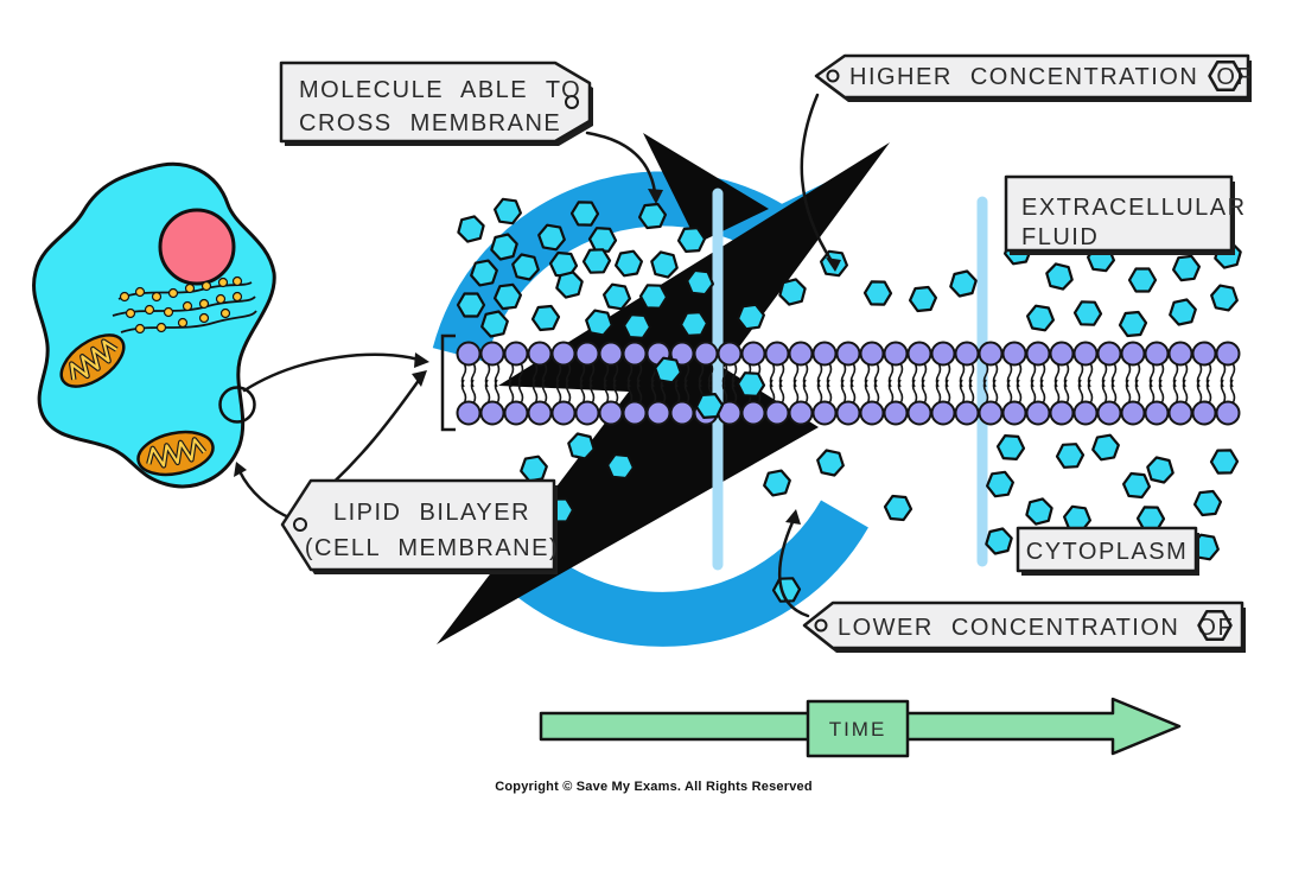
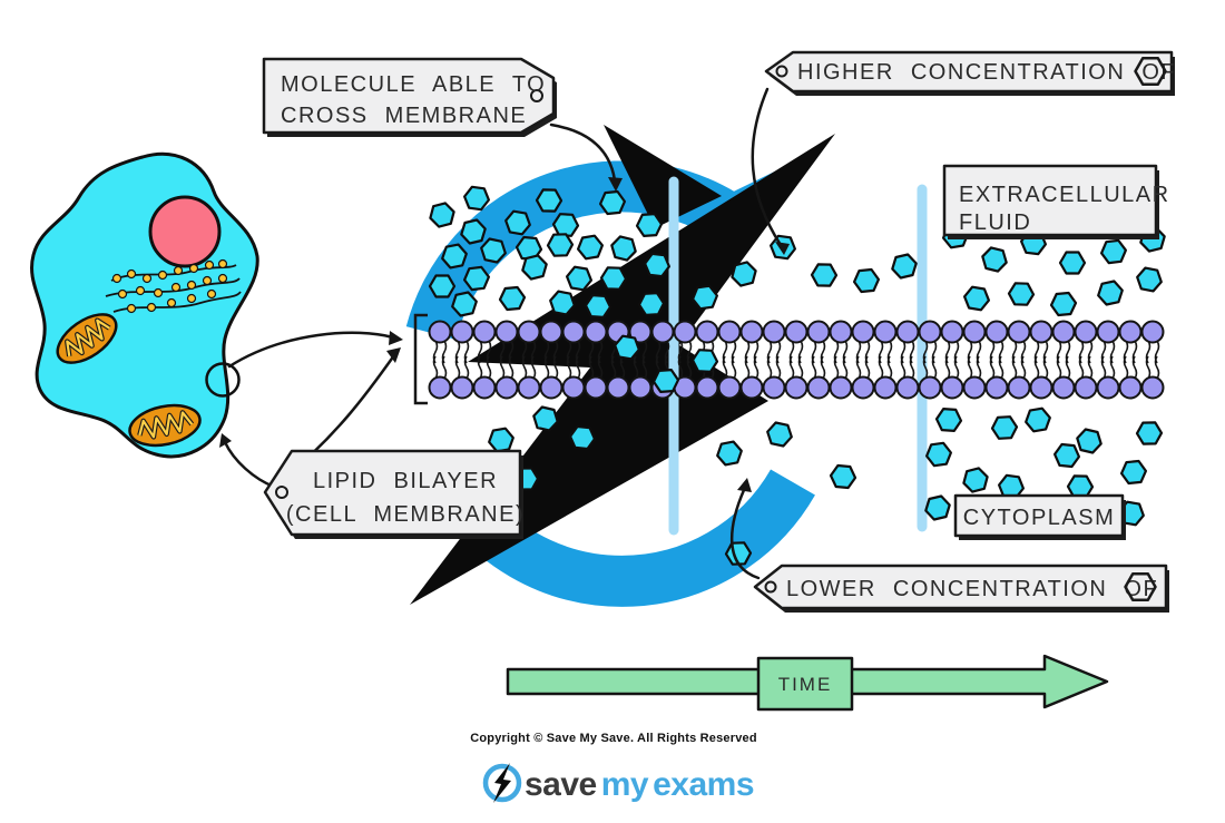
  MOLECULE ABLE TO
  CROSS MEMBRANE
  HIGHER CONCENTRATION OF
  EXTRACELLULAR
  FLUID
  LIPID BILAYER
  (CELL MEMBRANE)
  CYTOPLASM
  LOWER CONCENTRATION OF
  TIME
- Copyright © Save My Exams. All Rights Reserved
+ Copyright © Save My Save. All Rights Reserved
+ save my exams
